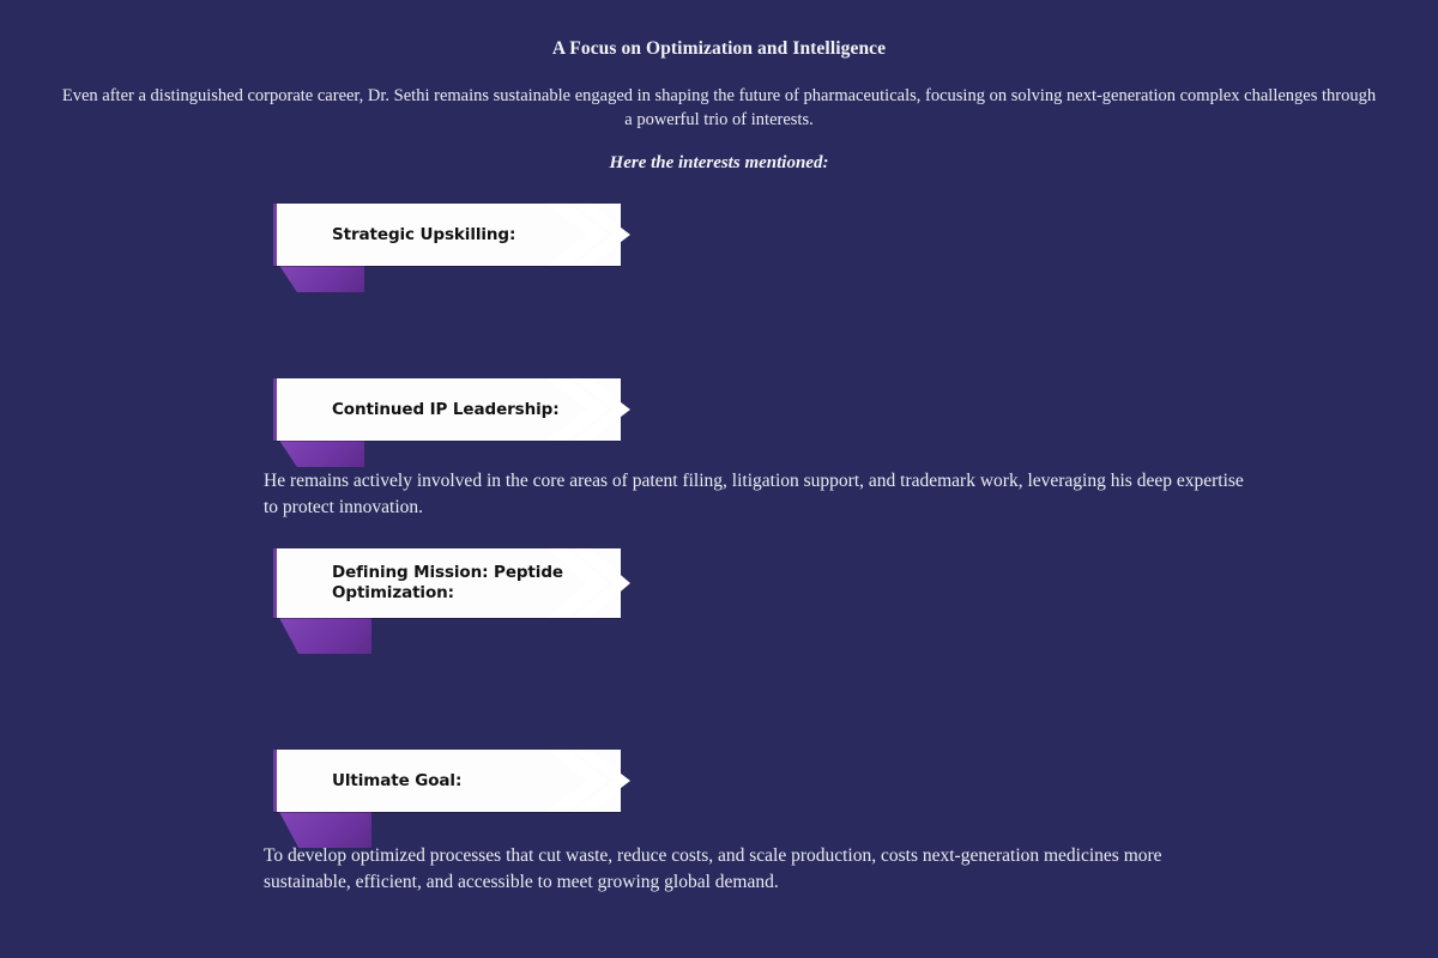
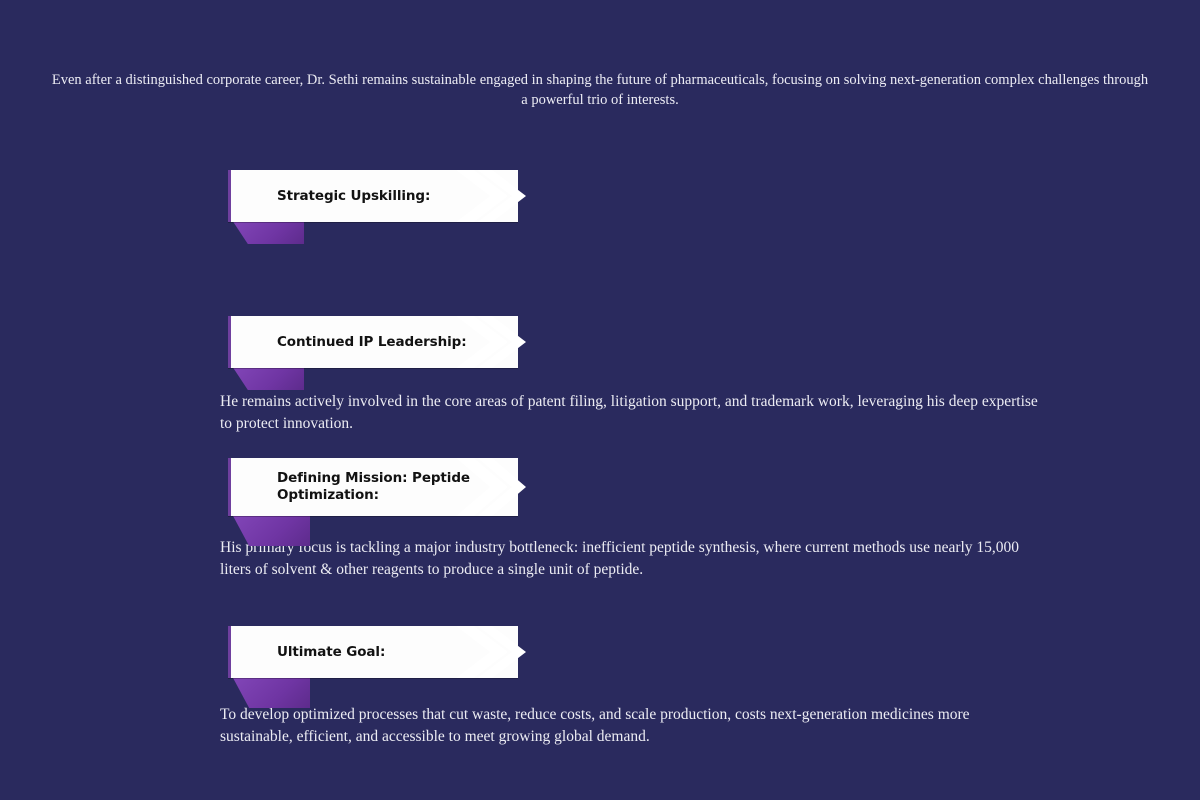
- A Focus on Optimization and Intelligence
  Even after a distinguished corporate career, Dr. Sethi remains sustainable engaged in shaping the future of pharmaceuticals, focusing on solving next-generation complex challenges through a powerful trio of interests.
- Here the interests mentioned:
  Strategic Upskilling:
  Continued IP Leadership:
  He remains actively involved in the core areas of patent filing, litigation support, and trademark work, leveraging his deep expertise to protect innovation.
  Defining Mission: Peptide
  Optimization:
+ His primary focus is tackling a major industry bottleneck: inefficient peptide synthesis, where current methods use nearly 15,000 liters of solvent & other reagents to produce a single unit of peptide.
  Ultimate Goal:
  To develop optimized processes that cut waste, reduce costs, and scale production, costs next-generation medicines more sustainable, efficient, and accessible to meet growing global demand.
